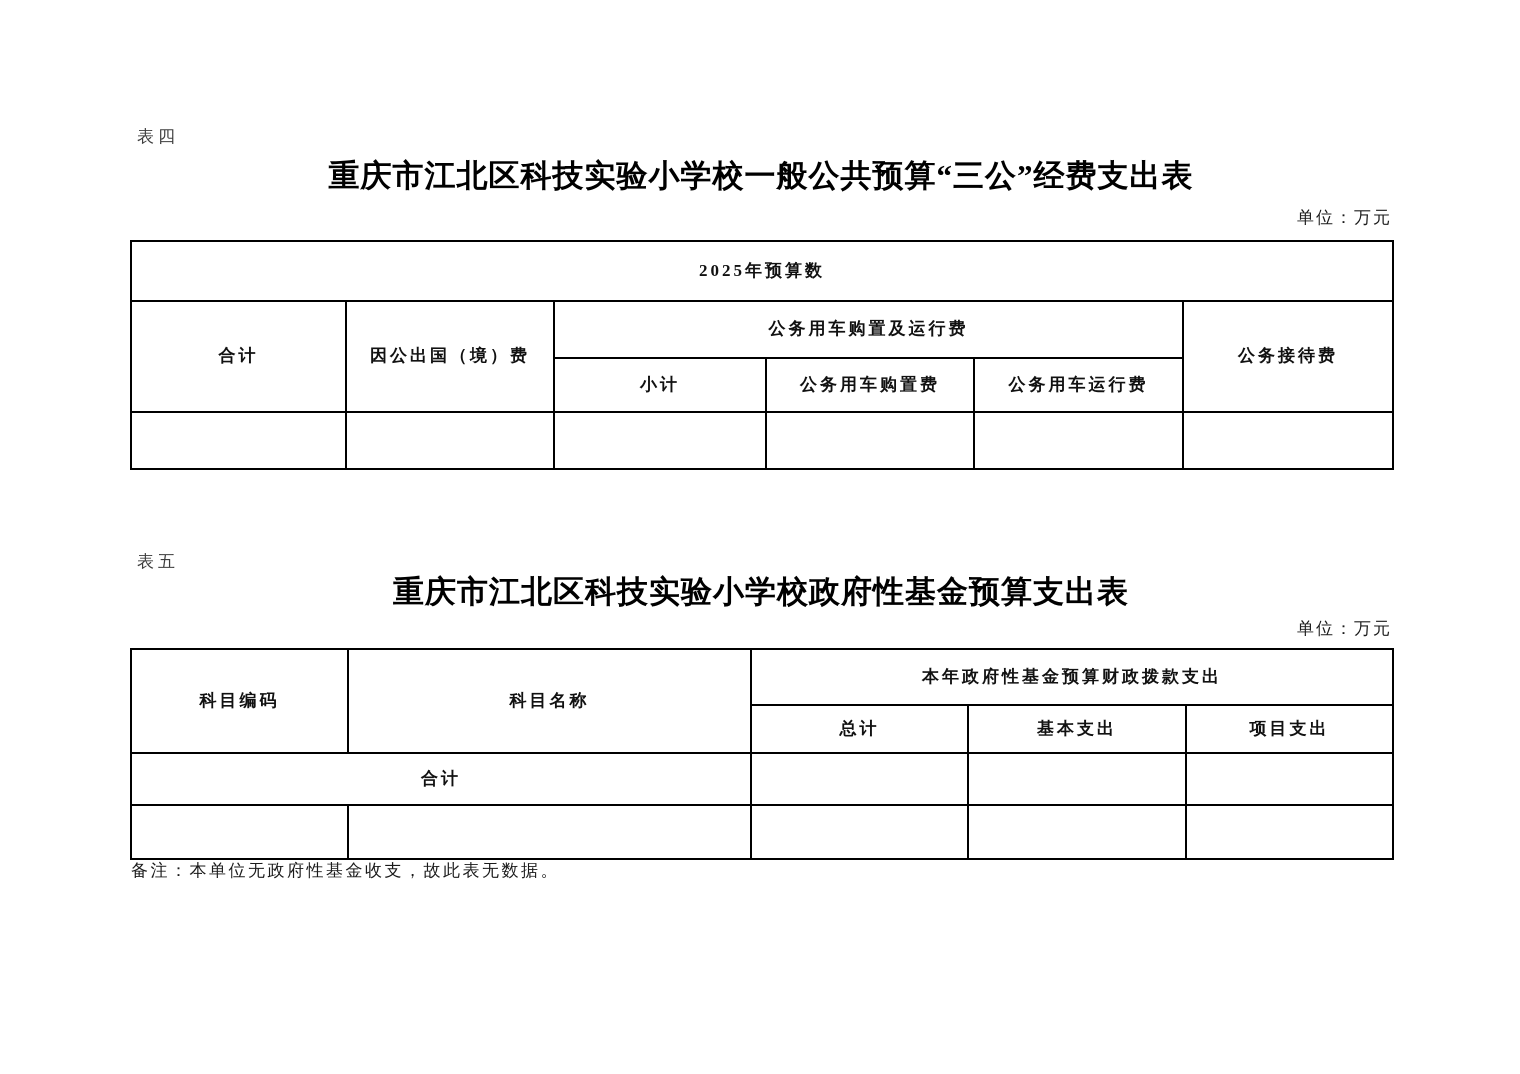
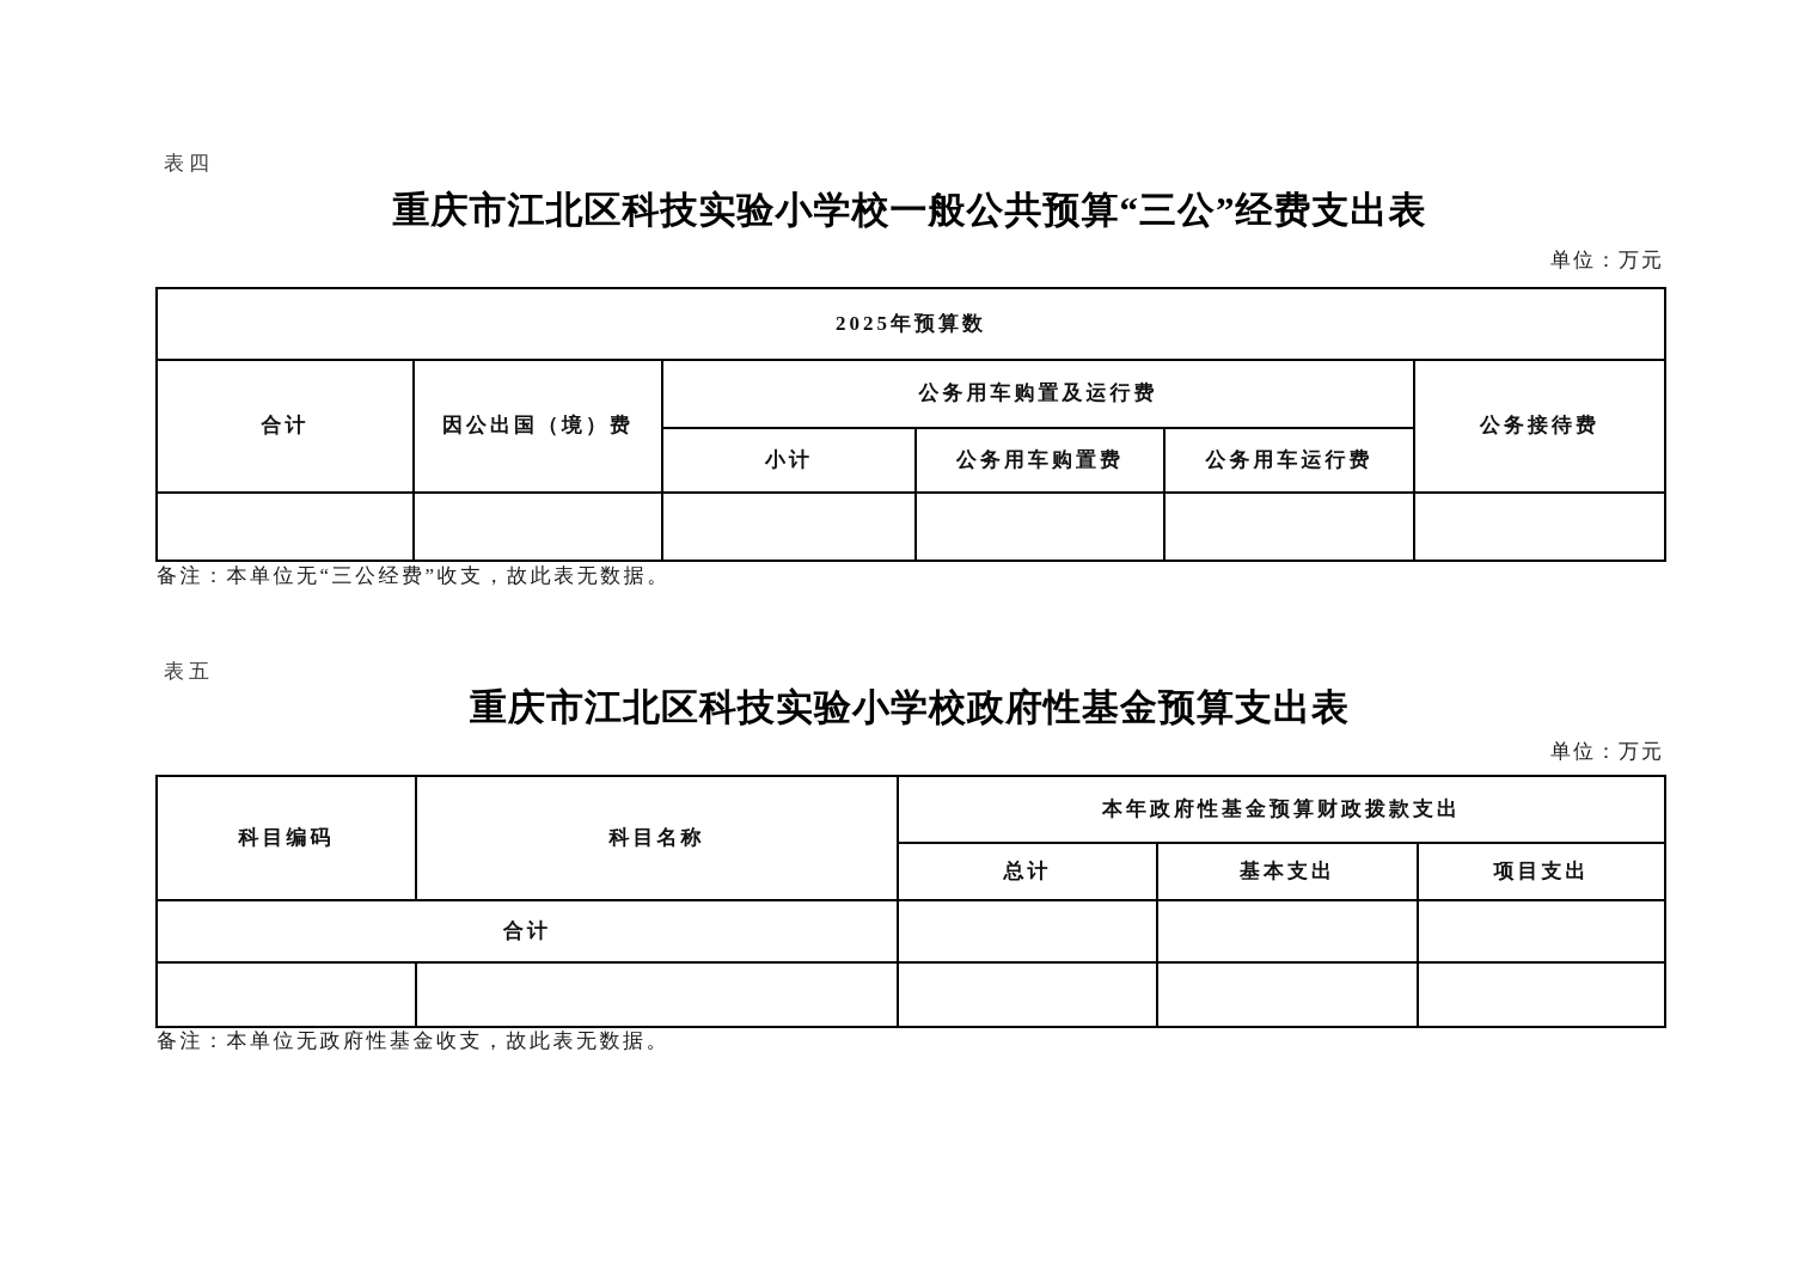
  表四
  重庆市江北区科技实验小学校一般公共预算“三公”经费支出表
  单位：万元
  2025年预算数
  合计	因公出国（境）费	公务用车购置及运行费	公务接待费
  小计	公务用车购置费	公务用车运行费
+ 备注：本单位无“三公经费”收支，故此表无数据。
  表五
  重庆市江北区科技实验小学校政府性基金预算支出表
  单位：万元
  科目编码	科目名称	本年政府性基金预算财政拨款支出
  总计	基本支出	项目支出
  合计
  备注：本单位无政府性基金收支，故此表无数据。
